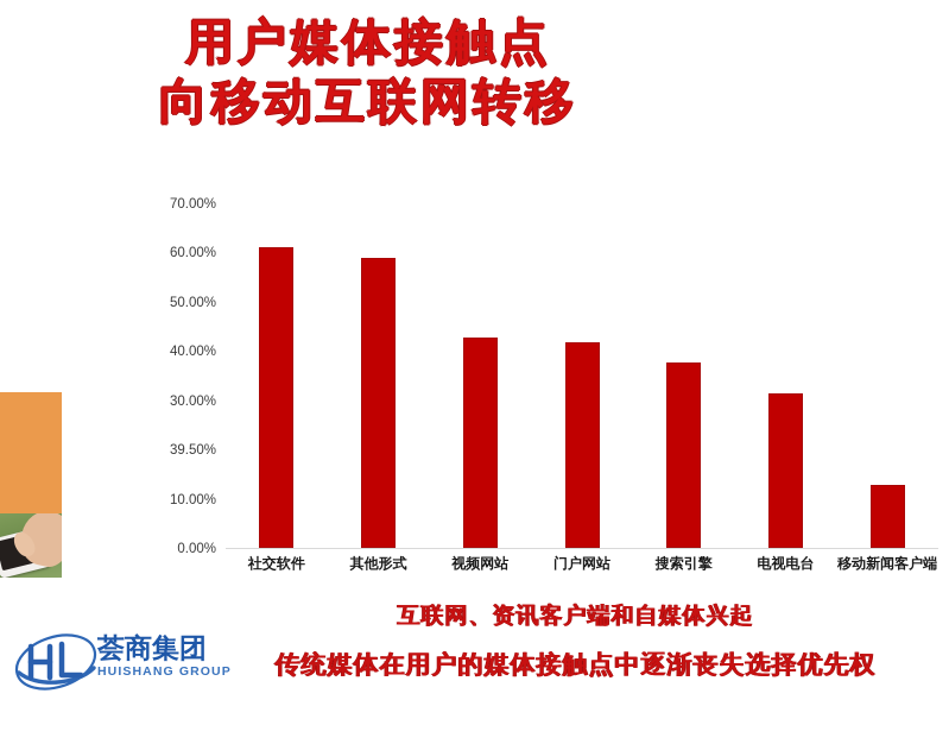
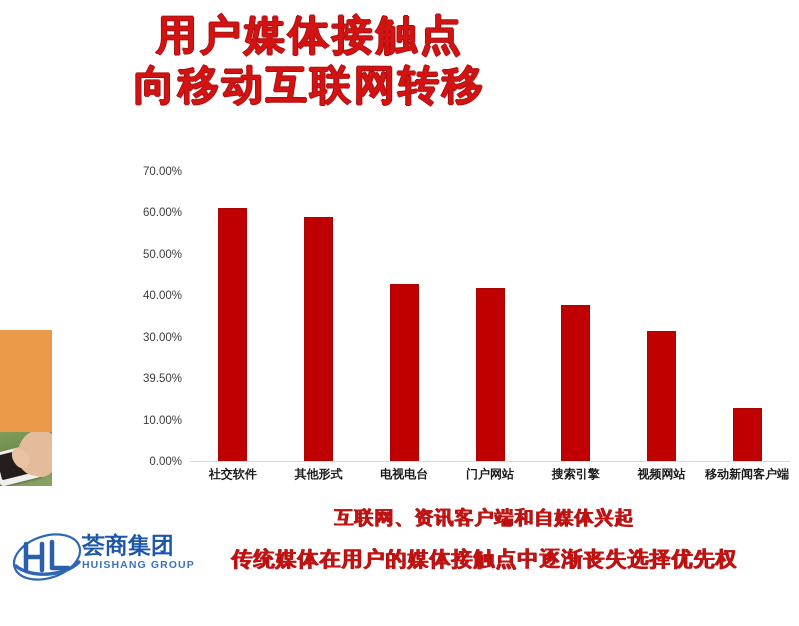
  用户媒体接触点
  向移动互联网转移
  70.00%
  60.00%
  50.00%
  40.00%
  30.00%
  39.50%
  10.00%
  0.00%
  社交软件
  其他形式
- 视频网站
+ 电视电台
  门户网站
  搜索引擎
- 电视电台
+ 视频网站
  移动新闻客户端
  互联网、资讯客户端和自媒体兴起
  传统媒体在用户的媒体接触点中逐渐丧失选择优先权
  荟商集团
  HUISHANG GROUP
